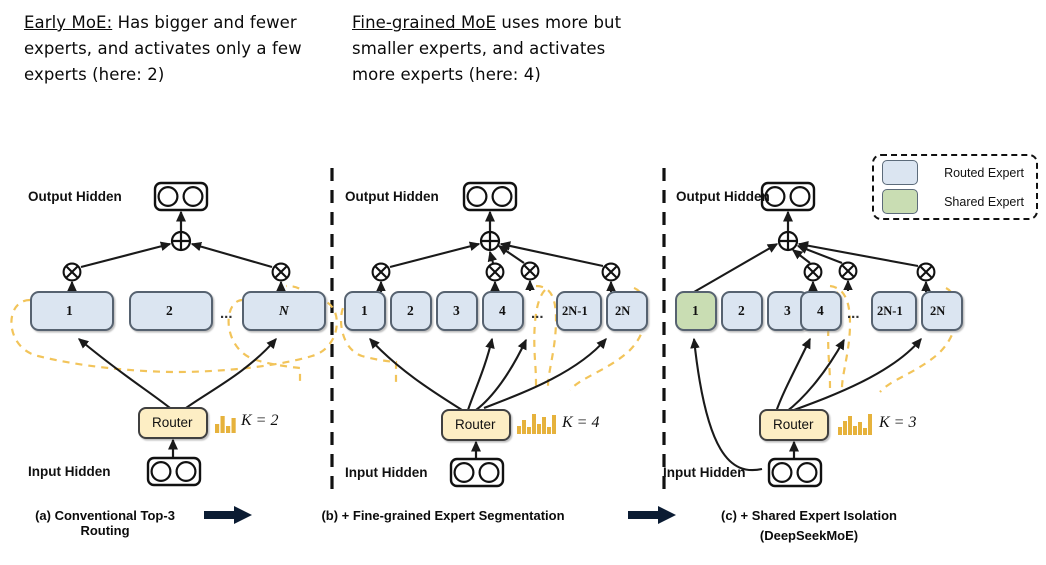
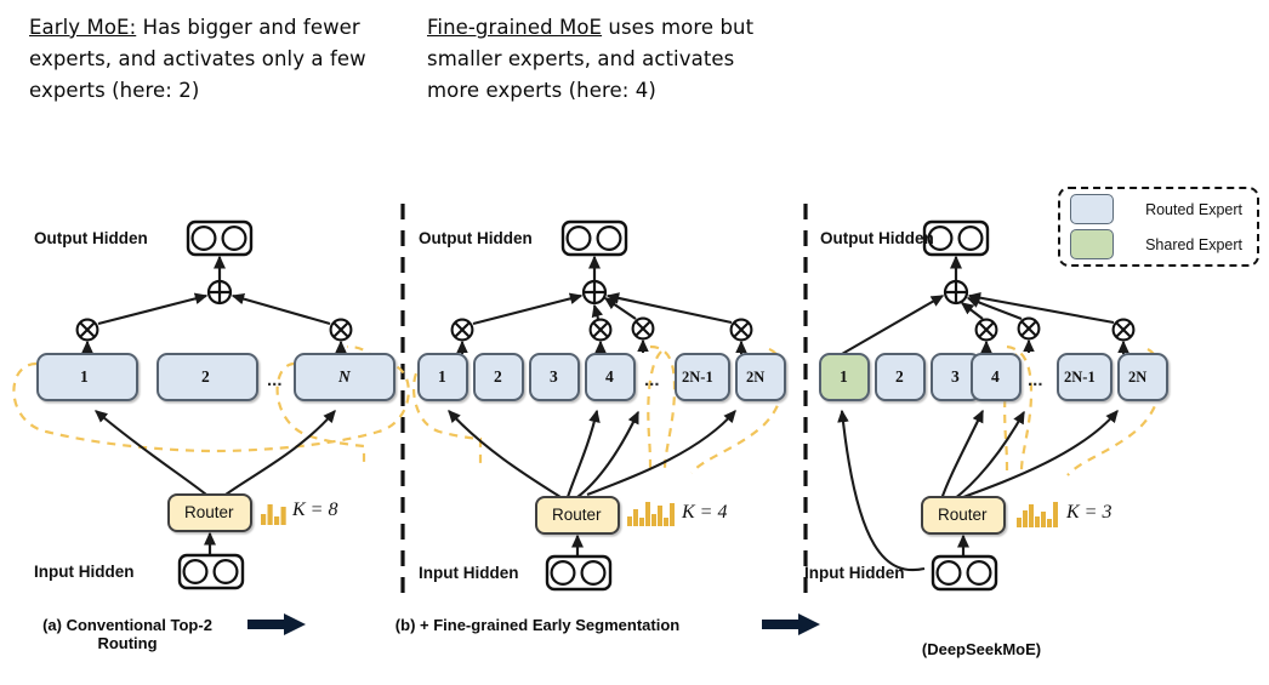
  Early MoE: Has bigger and fewer experts, and activates only a few experts (here: 2)
  Fine-grained MoE uses more but smaller experts, and activates more experts (here: 4)
  Routed Expert
  Shared Expert
  Output Hidden
  Input Hidden
  Router
- K = 2
+ K = 8
  1
  2
  N
  ...
  Output Hidden
  Input Hidden
  Router
  K = 4
  1
  2
  3
  4
  2N-1
  2N
  ...
  Output Hidden
  Input Hidden
  Router
  K = 3
  1
  2
  3
  4
  2N-1
  2N
  ...
- (a) Conventional Top-3 Routing
+ (a) Conventional Top-2 Routing
- (b) + Fine-grained Expert Segmentation
+ (b) + Fine-grained Early Segmentation
- (c) + Shared Expert Isolation
  (DeepSeekMoE)
